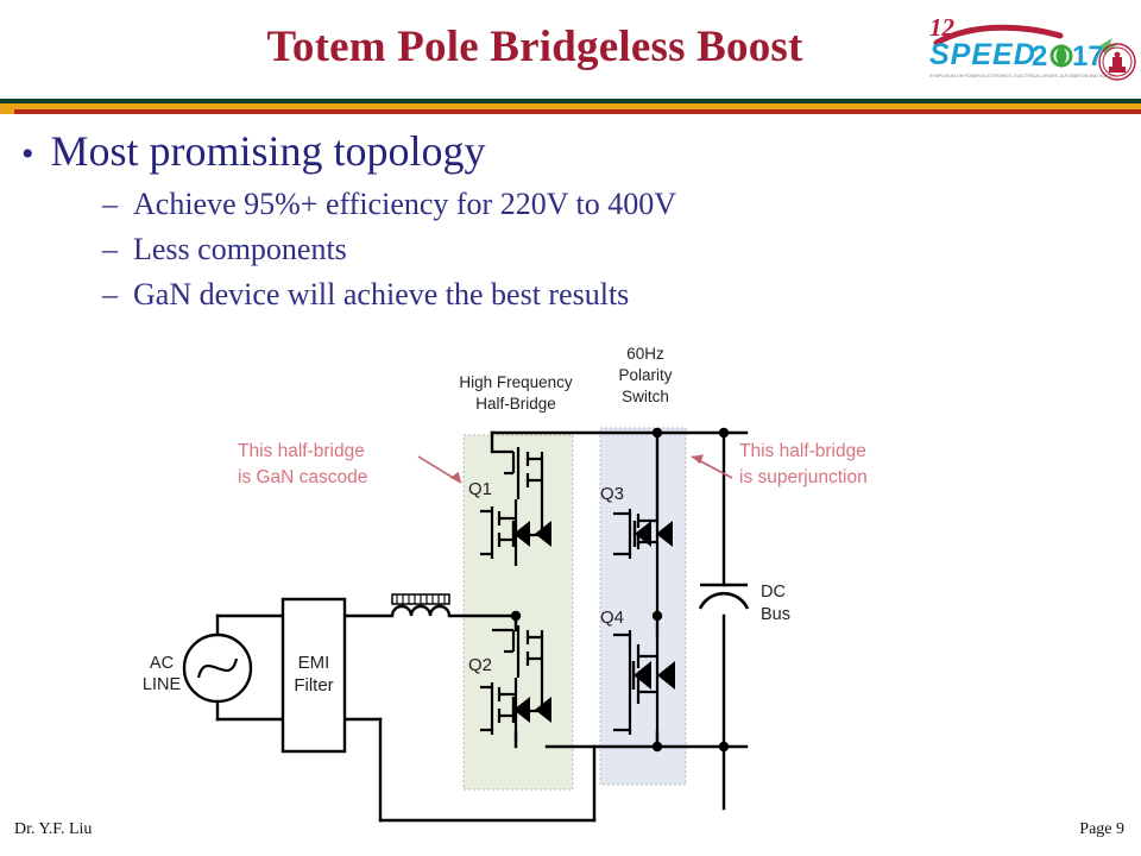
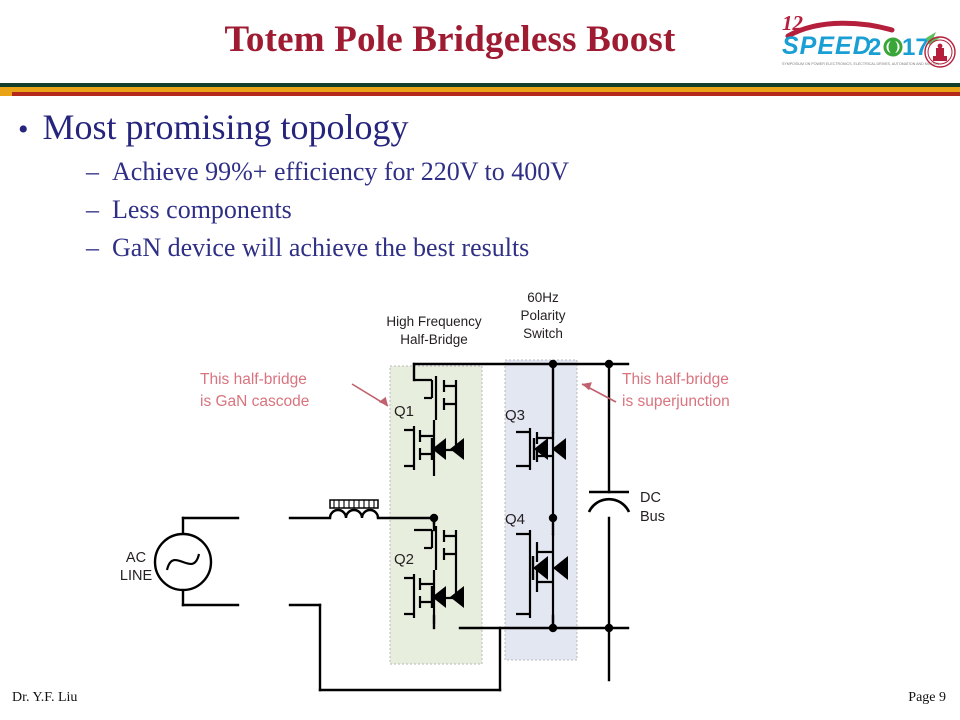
  Totem Pole Bridgeless Boost
  12
  SPEED
  2
  17
  •
  Most promising topology
  –
- Achieve 95%+ efficiency for 220V to 400V
+ Achieve 99%+ efficiency for 220V to 400V
  –
  Less components
  –
  GaN device will achieve the best results
  High Frequency
  Half-Bridge
  60Hz
  Polarity
  Switch
  AC
  LINE
- EMI
- Filter
  DC
  Bus
  Q1
  Q2
  Q3
  Q4
  This half-bridge
  is GaN cascode
  This half-bridge
  is superjunction
  Dr. Y.F. Liu
  Page 9
